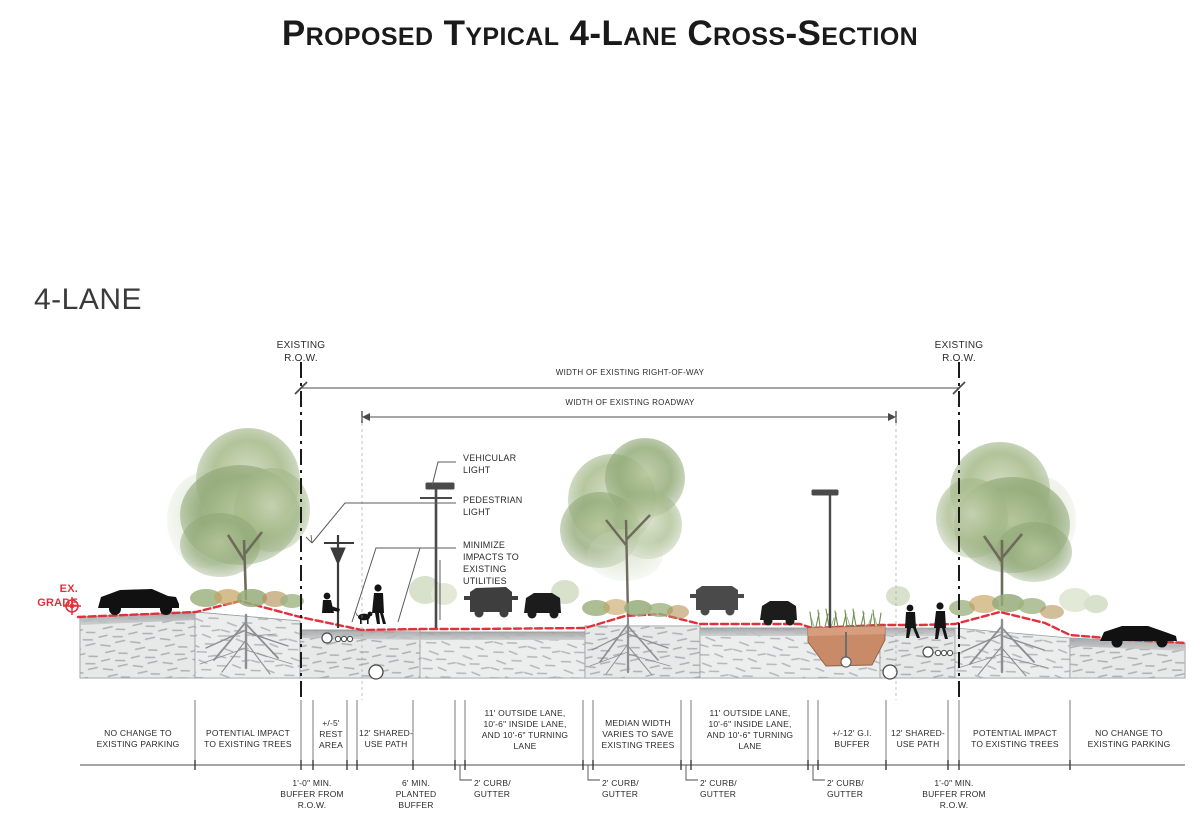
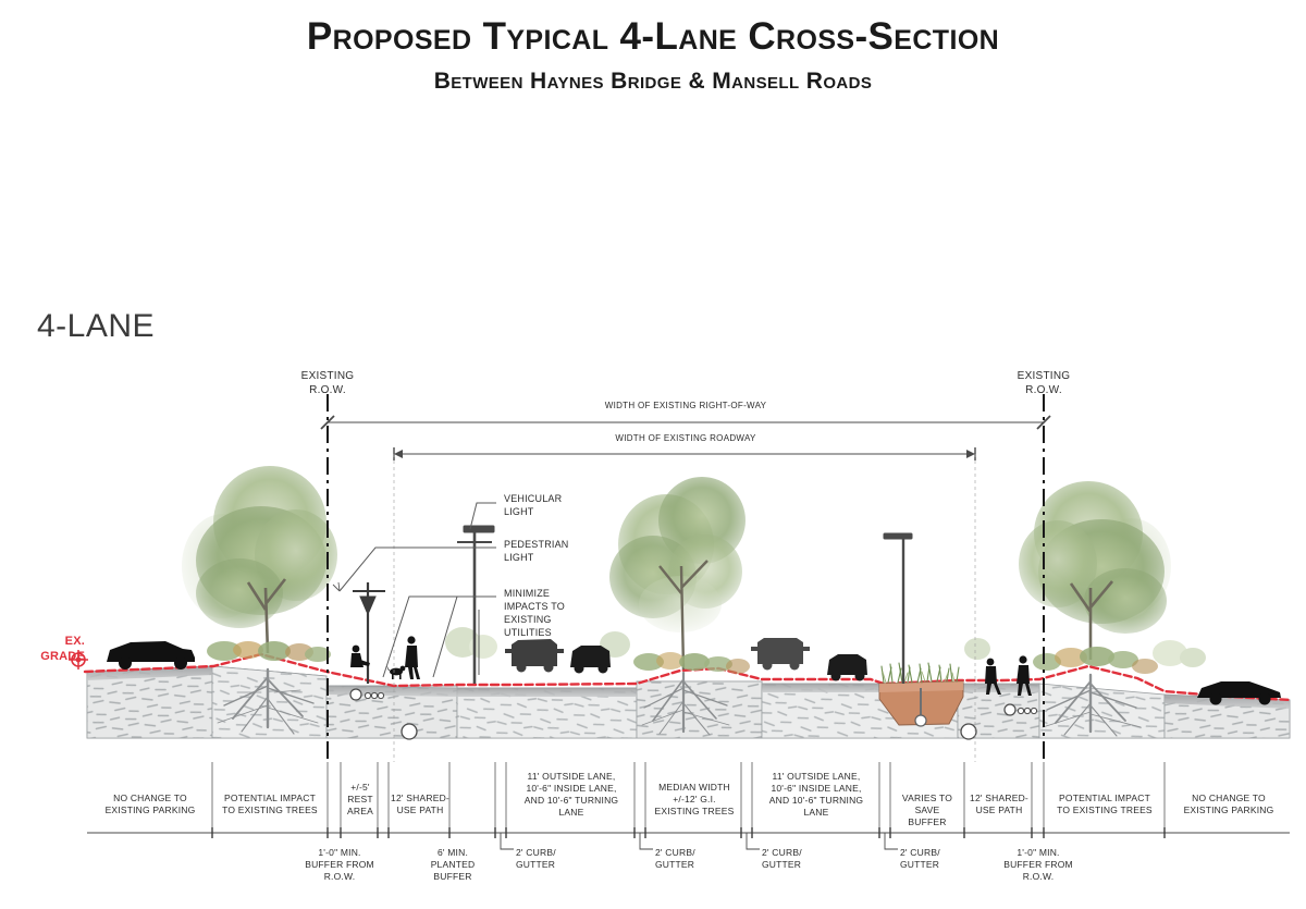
  Proposed Typical 4-Lane Cross-Section
+ Between Haynes Bridge & Mansell Roads
  4-LANE
  EX.
  GRADE
  EXISTING
  R.O.W.
  EXISTING
  R.O.W.
  WIDTH OF EXISTING RIGHT-OF-WAY
  WIDTH OF EXISTING ROADWAY
  VEHICULAR
  LIGHT
  PEDESTRIAN
  LIGHT
  MINIMIZE
  IMPACTS TO
  EXISTING
  UTILITIES
  NO CHANGE TO
  EXISTING PARKING
  POTENTIAL IMPACT
  TO EXISTING TREES
  +/-5'
  REST
  AREA
  12' SHARED-
  USE PATH
  11' OUTSIDE LANE,
  10'-6" INSIDE LANE,
  AND 10'-6" TURNING
  LANE
  MEDIAN WIDTH
- VARIES TO SAVE
+ +/-12' G.I.
  EXISTING TREES
  11' OUTSIDE LANE,
  10'-6" INSIDE LANE,
  AND 10'-6" TURNING
  LANE
- +/-12' G.I.
+ VARIES TO SAVE
  BUFFER
  12' SHARED-
  USE PATH
  POTENTIAL IMPACT
  TO EXISTING TREES
  NO CHANGE TO
  EXISTING PARKING
  1'-0" MIN.
  BUFFER FROM
  R.O.W.
  6' MIN.
  PLANTED
  BUFFER
  2' CURB/
  GUTTER
  2' CURB/
  GUTTER
  2' CURB/
  GUTTER
  2' CURB/
  GUTTER
  1'-0" MIN.
  BUFFER FROM
  R.O.W.
